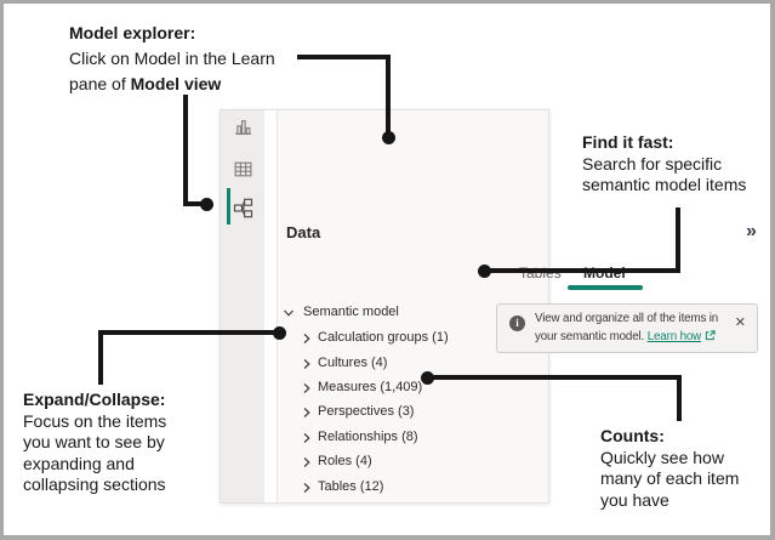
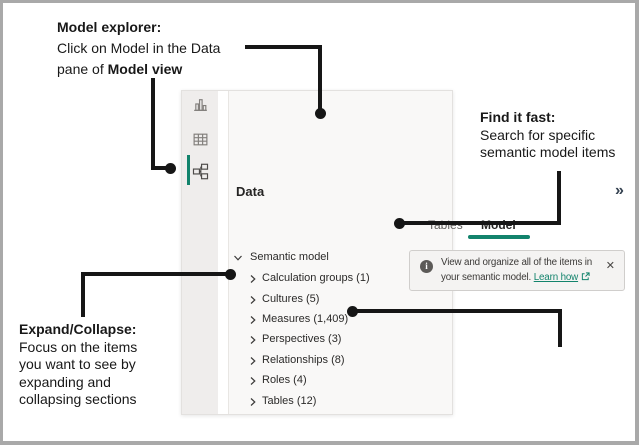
  Data
  »
  Tables
  Model
  i
  View and organize all of the items in
  your semantic model. Learn how
  ✕
  Semantic model
  Calculation groups (1)
- Cultures (4)
+ Cultures (5)
  Measures (1,409)
  Perspectives (3)
  Relationships (8)
  Roles (4)
  Tables (12)
  Model explorer:
- Click on Model in the Learn
+ Click on Model in the Data
  pane of Model view
  Find it fast:
  Search for specific
  semantic model items
  Expand/Collapse:
  Focus on the items
  you want to see by
  expanding and
  collapsing sections
- Counts:
- Quickly see how
- many of each item
- you have
